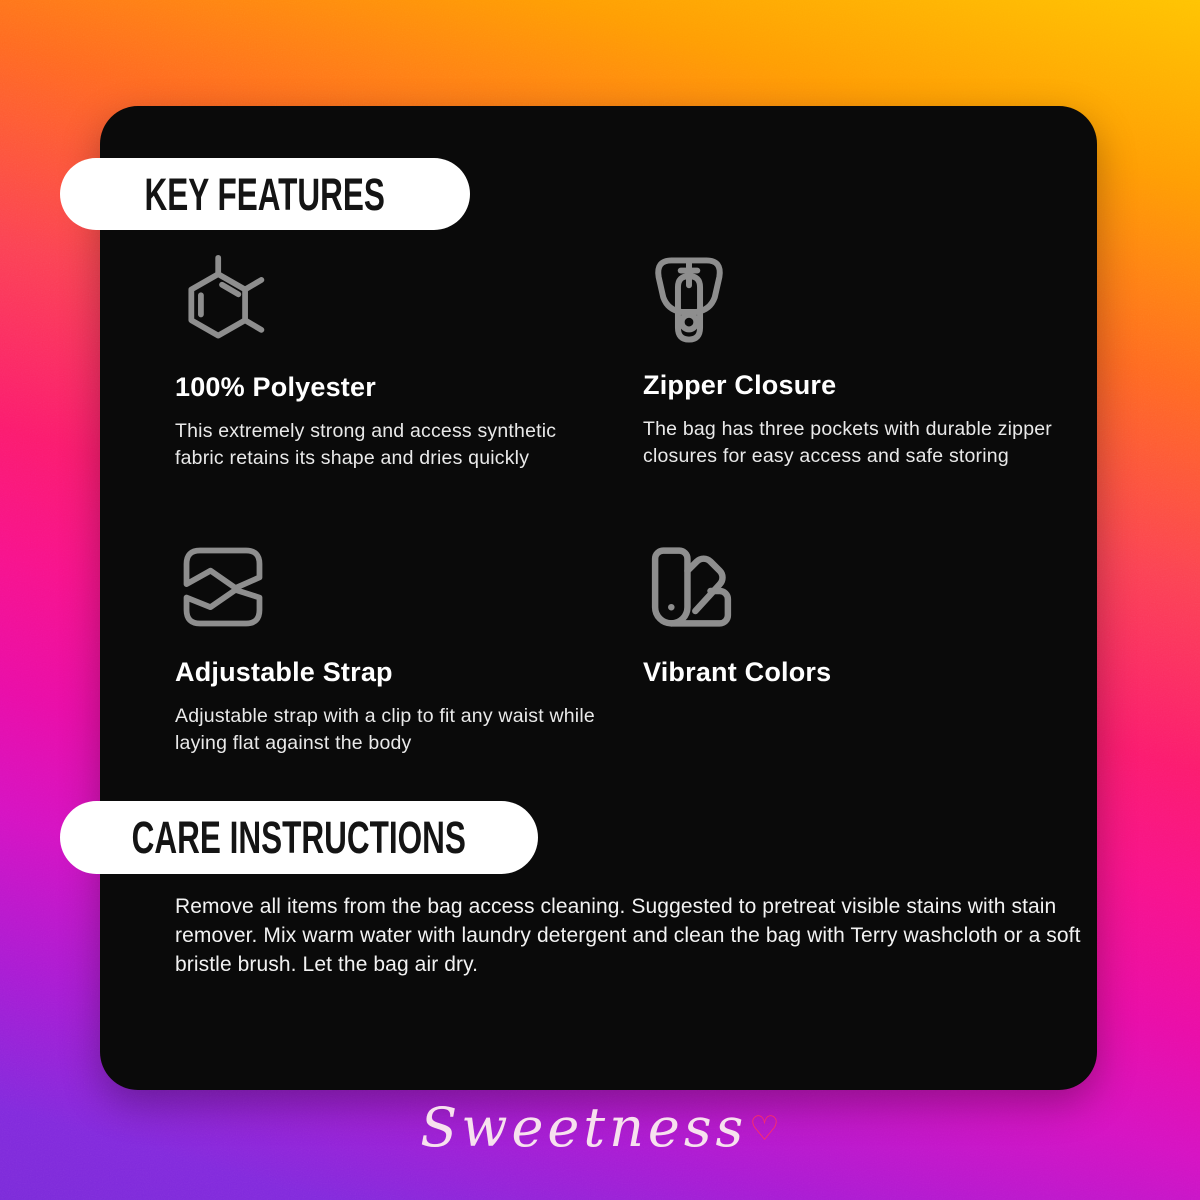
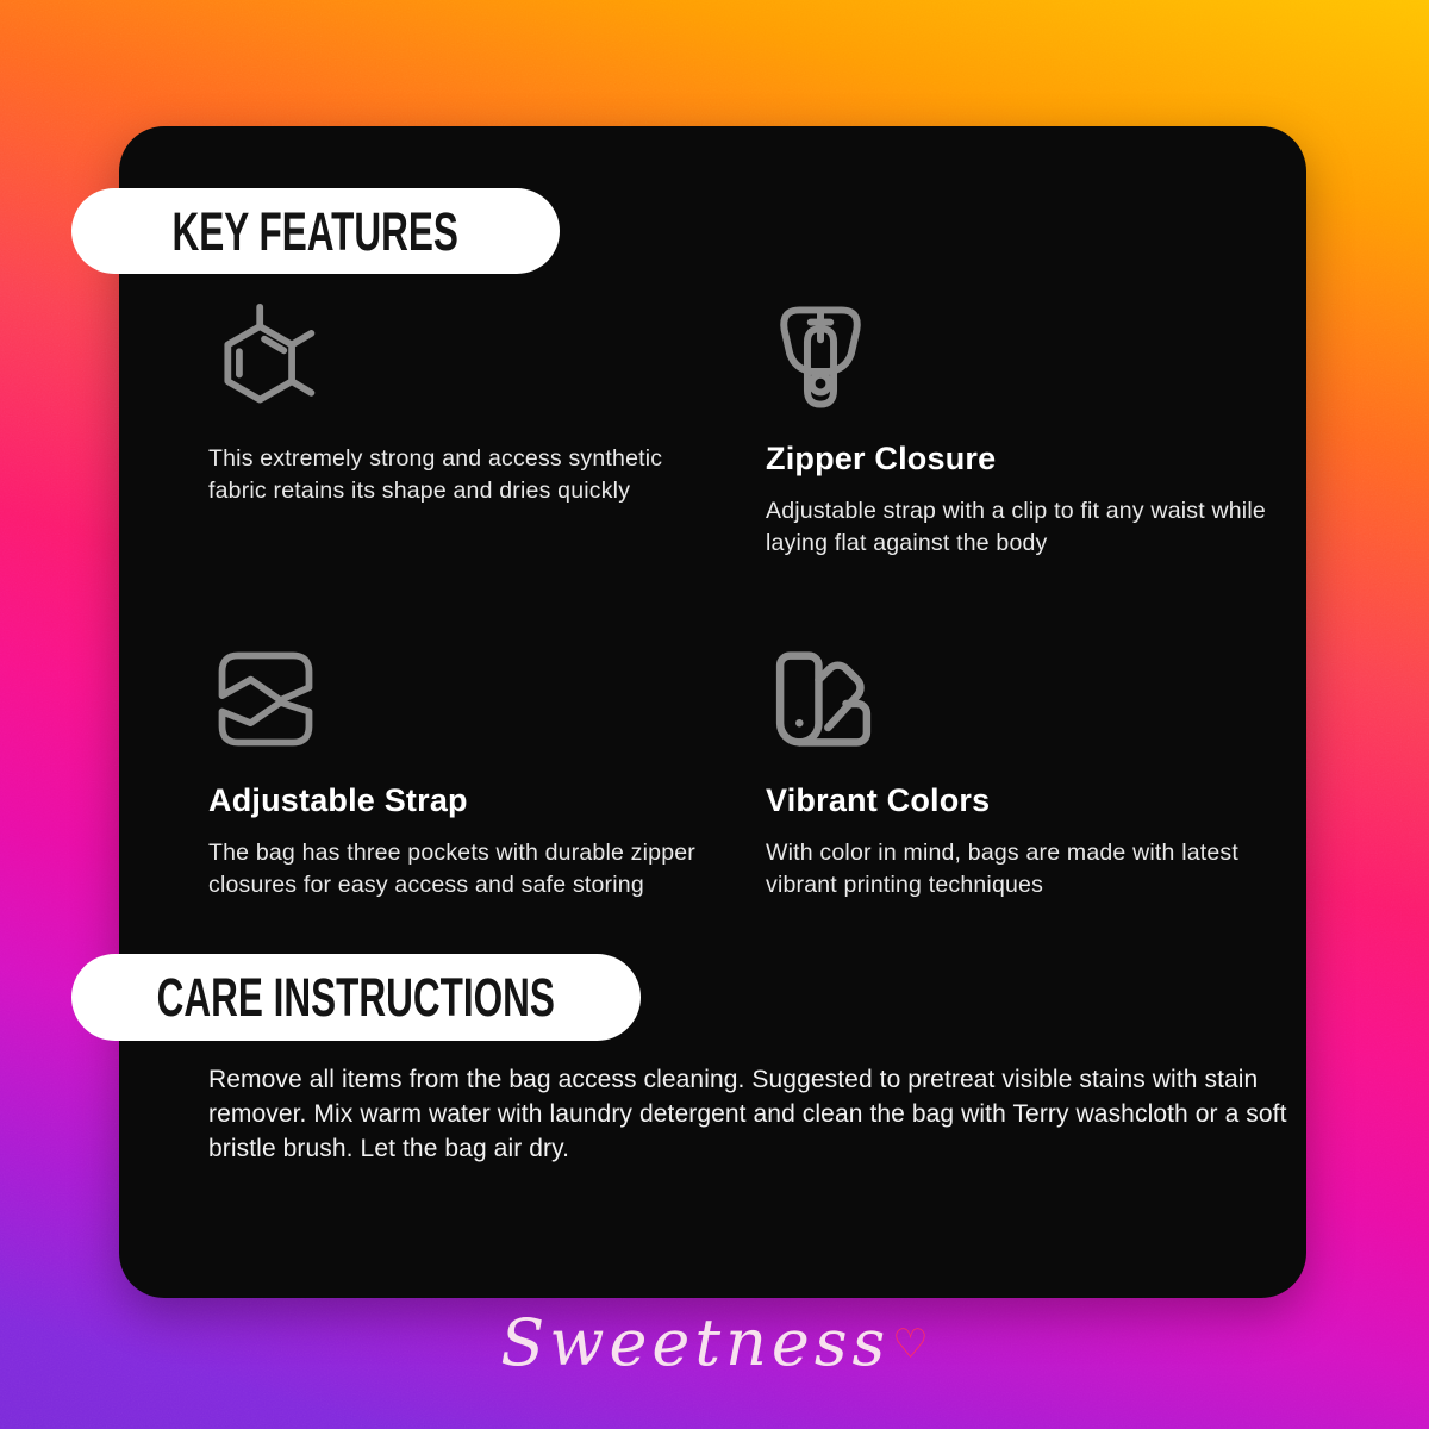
  KEY FEATURES
- 100% Polyester
  This extremely strong and access synthetic fabric retains its shape and dries quickly
  Zipper Closure
- The bag has three pockets with durable zipper closures for easy access and safe storing
+ Adjustable strap with a clip to fit any waist while laying flat against the body
  Adjustable Strap
- Adjustable strap with a clip to fit any waist while laying flat against the body
+ The bag has three pockets with durable zipper closures for easy access and safe storing
  Vibrant Colors
+ With color in mind, bags are made with latest vibrant printing techniques
  CARE INSTRUCTIONS
  Remove all items from the bag access cleaning. Suggested to pretreat visible stains with stain remover. Mix warm water with laundry detergent and clean the bag with Terry washcloth or a soft bristle brush. Let the bag air dry.
  Sweetness♡
